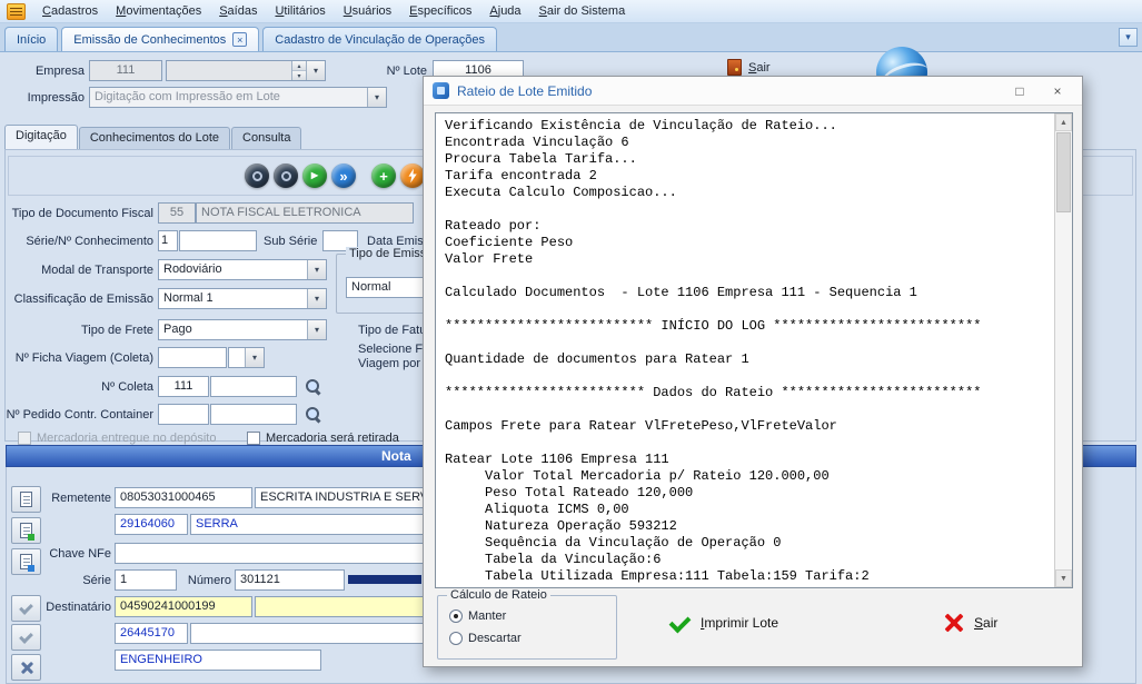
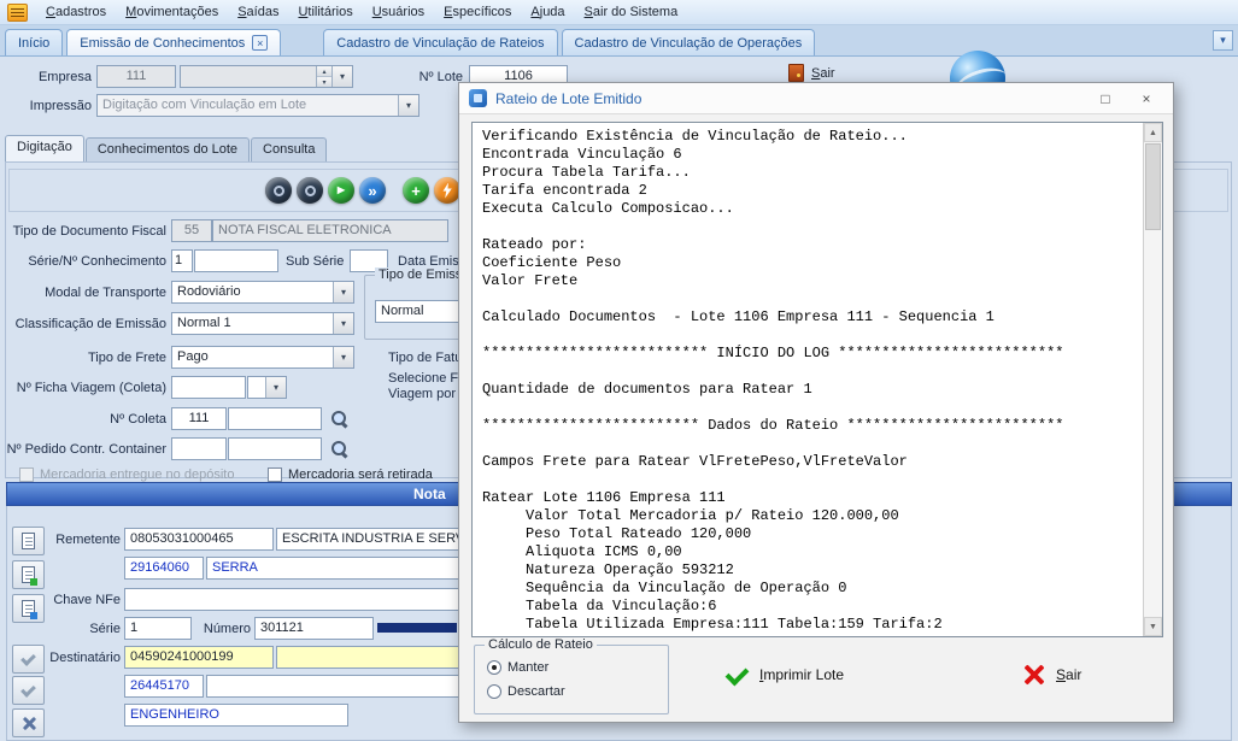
  Cadastros
  Movimentações
  Saídas
  Utilitários
  Usuários
  Específicos
  Ajuda
  Sair do Sistema
  Início
  Emissão de Conhecimentos
  ×
+ Cadastro de Vinculação de Rateios
  Cadastro de Vinculação de Operações
  ▾
  Empresa
  111
  ▾
  Nº Lote
  1106
  Sair
  Impressão
- Digitação com Impressão em Lote
+ Digitação com Vinculação em Lote
  ▾
  Digitação
  Conhecimentos do Lote
  Consulta
  ▶
  »
  +
  Tipo de Documento Fiscal
  55
  NOTA FISCAL ELETRONICA
  Série/Nº Conhecimento
  1
  Sub Série
  Data Emis
  Modal de Transporte
  Rodoviário
  ▾
  Tipo de Emis
  Normal
  Classificação de Emissão
  Normal 1
  ▾
  Tipo de Frete
  Pago
  ▾
  Tipo de Fat
  Nº Ficha Viagem (Coleta)
  ▾
  Selecione F
  Viagem por
  Nº Coleta
  111
  Nº Pedido Contr. Container
  Mercadoria entregue no depósito
  Mercadoria será retirada
  Nota
  Remetente
  08053031000465
  ESCRITA INDUSTRIA E SER
  29164060
  SERRA
  Chave NFe
  Série
  1
  Número
  301121
  Destinatário
  04590241000199
  26445170
  ENGENHEIRO
  Rateio de Lote Emitido
  □
  ×
  Verificando Existência de Vinculação de Rateio...
  Encontrada Vinculação 6
  Procura Tabela Tarifa...
  Tarifa encontrada 2
  Executa Calculo Composicao...
  Rateado por:
  Coeficiente Peso
  Valor Frete
  Calculado Documentos - Lote 1106 Empresa 111 - Sequencia 1
  ************************** INÍCIO DO LOG **************************
  Quantidade de documentos para Ratear 1
  ************************* Dados do Rateio *************************
  Campos Frete para Ratear VlFretePeso,VlFreteValor
  Ratear Lote 1106 Empresa 111
  Valor Total Mercadoria p/ Rateio 120.000,00
  Peso Total Rateado 120,000
  Aliquota ICMS 0,00
  Natureza Operação 593212
  Sequência da Vinculação de Operação 0
  Tabela da Vinculação:6
  Tabela Utilizada Empresa:111 Tabela:159 Tarifa:2
  Cálculo de Rateio
  Manter
  Descartar
  Imprimir Lote
  Sair
